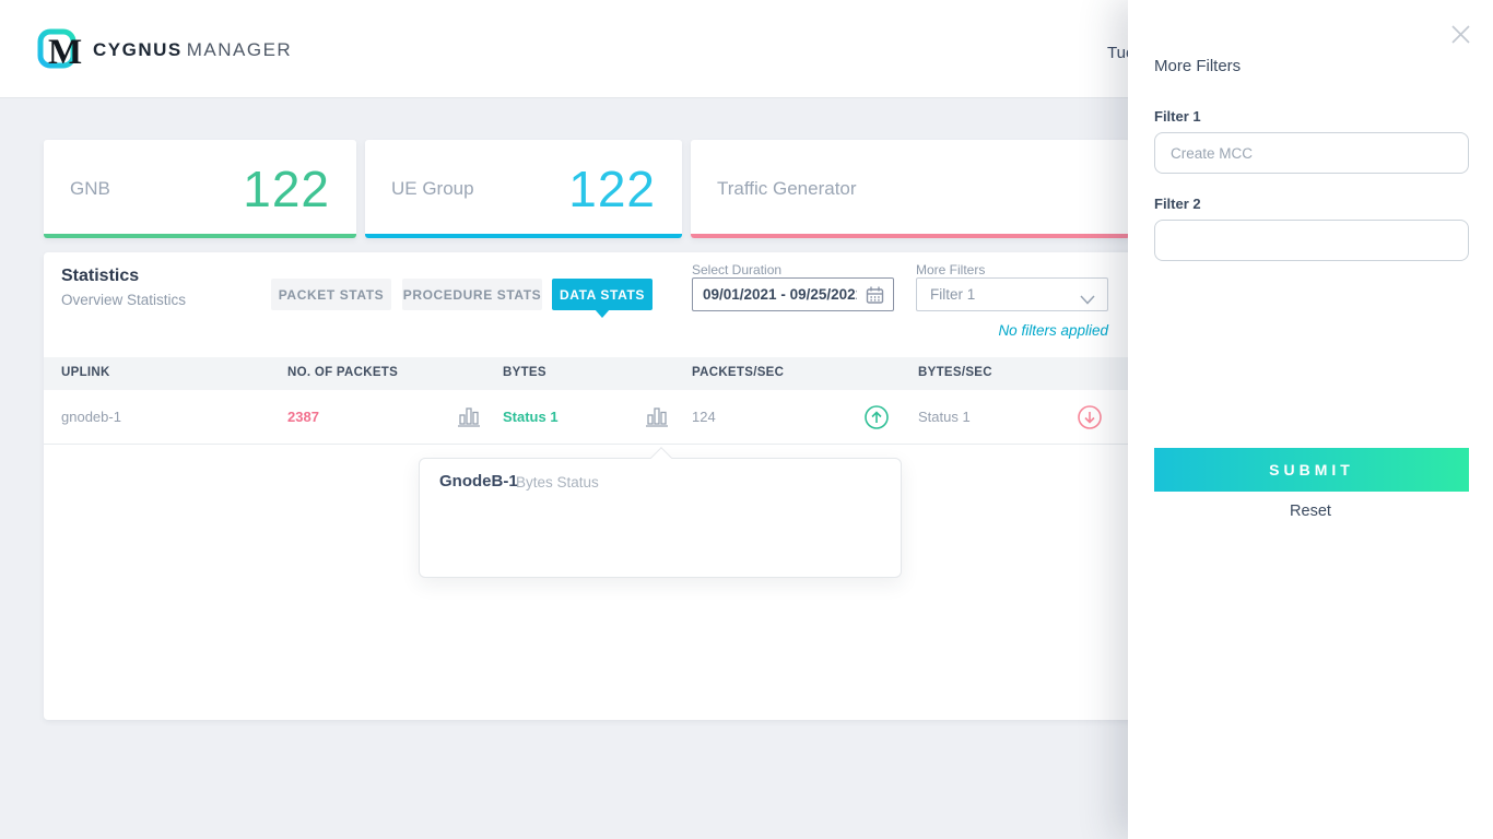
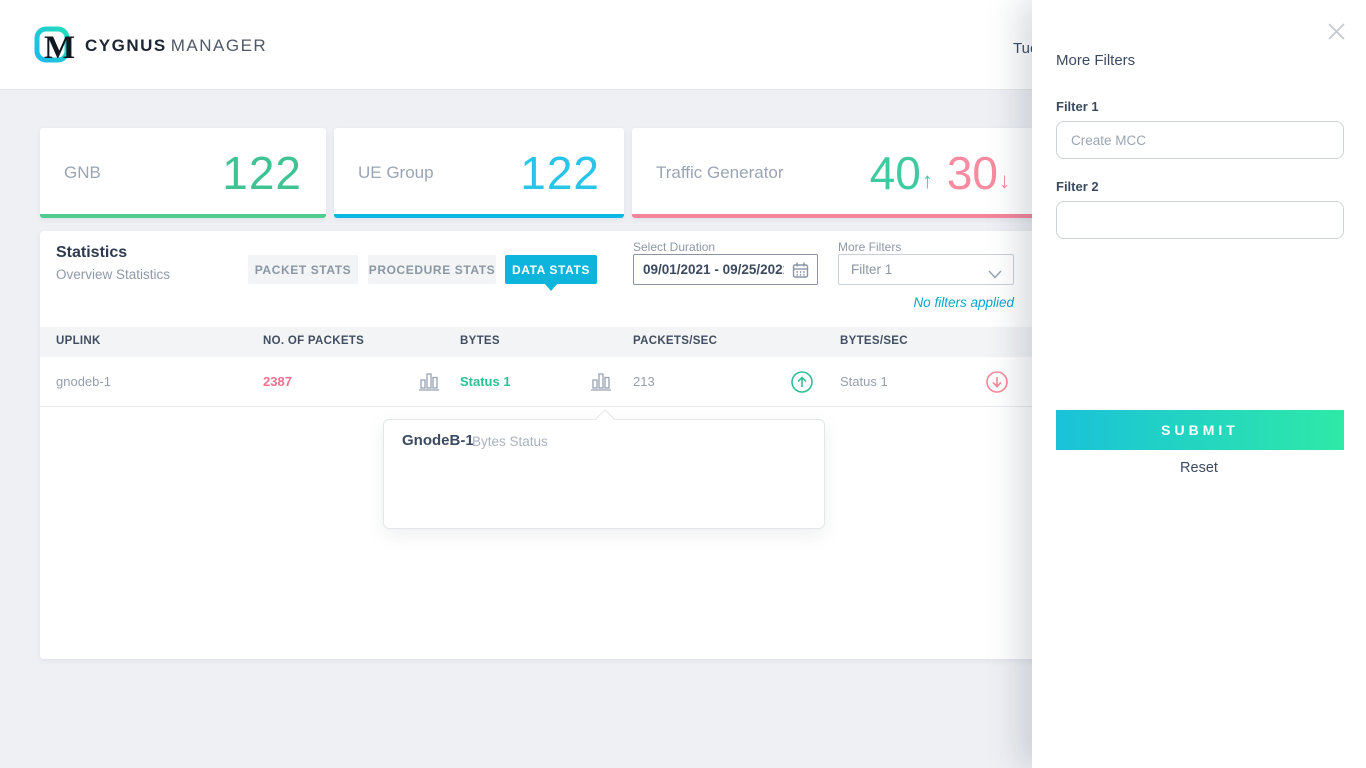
  M
  CYGNUS MANAGER
  GNB
  122
  UE Group
  122
  Traffic Generator
+ 40
+ ↑
+ 30
+ ↓
  Statistics
  Overview Statistics
  PACKET STATS
  PROCEDURE STATS
  DATA STATS
  Select Duration
  09/01/2021 - 09/25/202
  More Filters
  Filter 1
  No filters applied
  UPLINK
  NO. OF PACKETS
  BYTES
  PACKETS/SEC
  BYTES/SEC
  gnodeb-1
  2387
  Status 1
- 124
+ 213
  Status 1
  GnodeB-1
  Bytes Status
  More Filters
  Filter 1
  Create MCC
  Filter 2
  SUBMIT
  Reset
